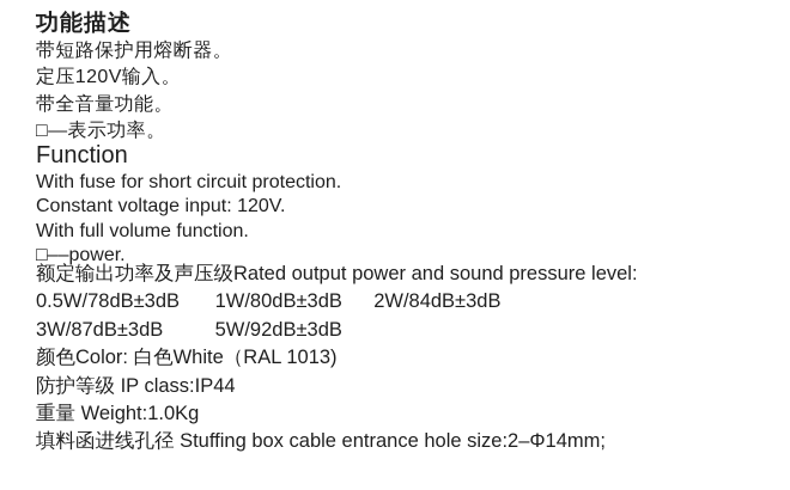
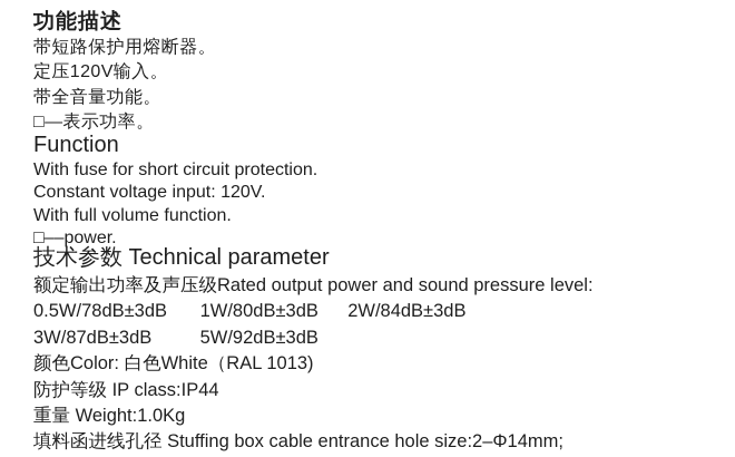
  功能描述
  带短路保护用熔断器。
  定压120V输入。
  带全音量功能。
  □—表示功率。
  Function
  With fuse for short circuit protection.
  Constant voltage input: 120V.
  With full volume function.
  □––power.
+ 技术参数 Technical parameter
  额定输出功率及声压级Rated output power and sound pressure level:
  0.5W/78dB±3dB 1W/80dB±3dB 2W/84dB±3dB
  3W/87dB±3dB 5W/92dB±3dB
  颜色Color: 白色White（RAL 1013)
  防护等级 IP class:IP44
  重量 Weight:1.0Kg
  填料函进线孔径 Stuffing box cable entrance hole size:2–Φ14mm;
